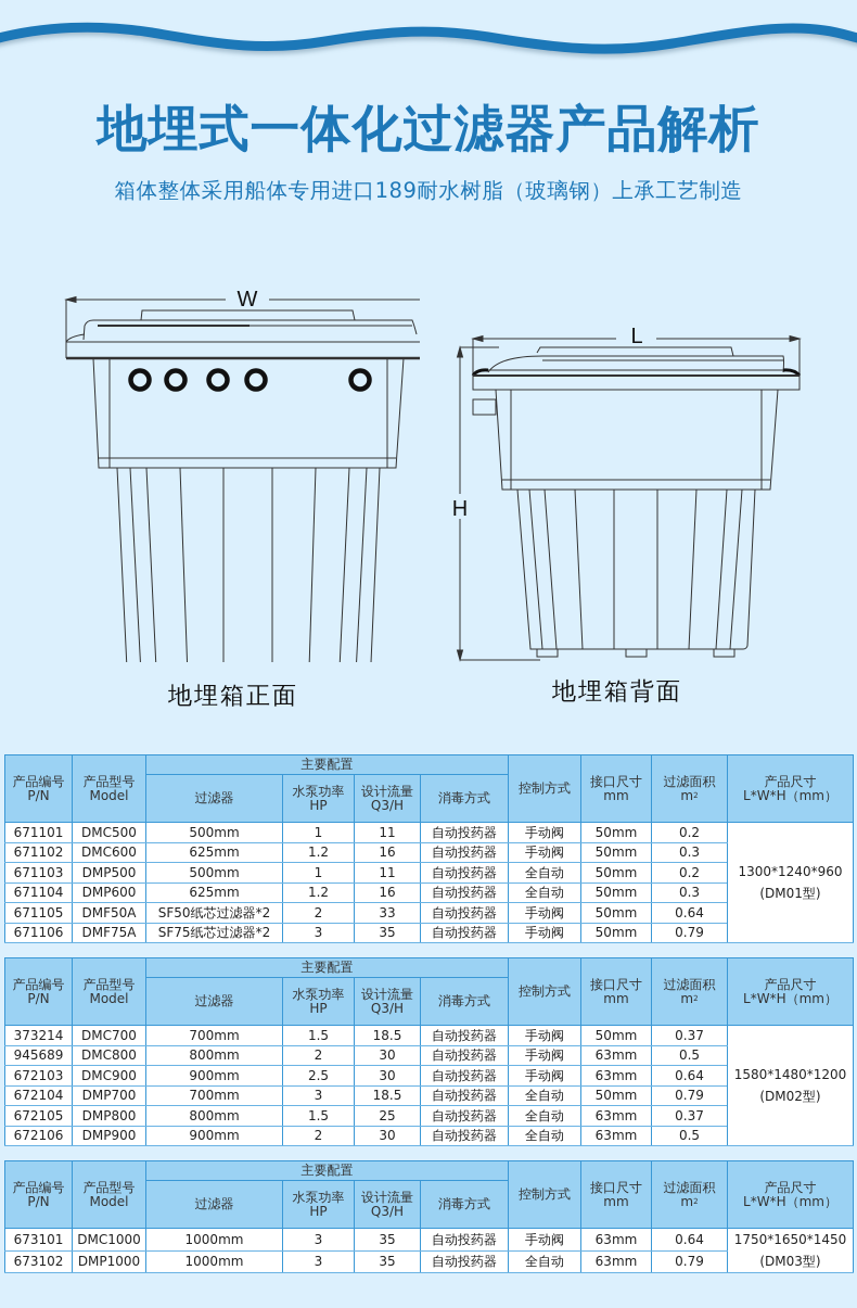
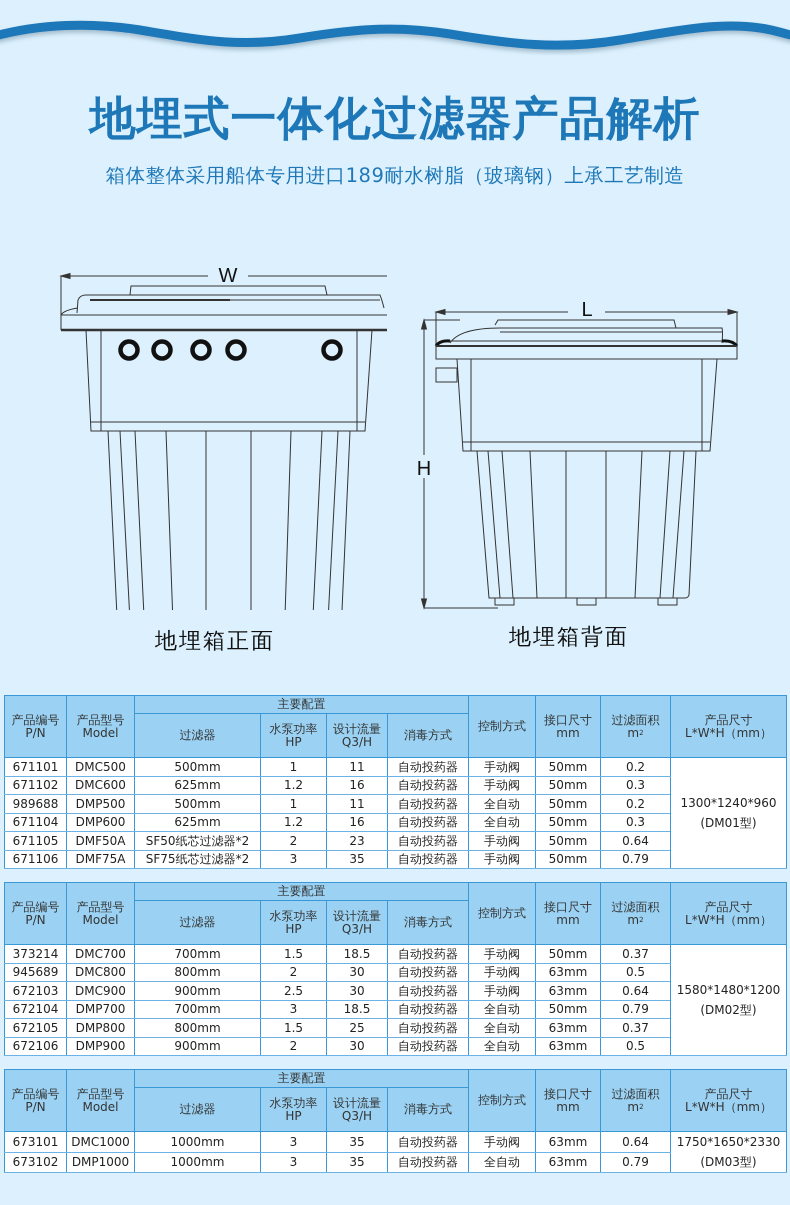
  地埋式一体化过滤器产品解析
  箱体整体采用船体专用进口189耐水树脂（玻璃钢）上承工艺制造
  W
  地埋箱正面
  L
  H
  地埋箱背面
  产品编号P/N	产品型号Model	主要配置	控制方式	接口尺寸mm	过滤面积m2	产品尺寸L*W*H（mm）
  过滤器	水泵功率HP	设计流量Q3/H	消毒方式
  671101	DMC500	500mm	1	11	自动投药器	手动阀	50mm	0.2	1300*1240*960(DM01型)
  671102	DMC600	625mm	1.2	16	自动投药器	手动阀	50mm	0.3
- 671103	DMP500	500mm	1	11	自动投药器	全自动	50mm	0.2
+ 989688	DMP500	500mm	1	11	自动投药器	全自动	50mm	0.2
  671104	DMP600	625mm	1.2	16	自动投药器	全自动	50mm	0.3
- 671105	DMF50A	SF50纸芯过滤器*2	2	33	自动投药器	手动阀	50mm	0.64
+ 671105	DMF50A	SF50纸芯过滤器*2	2	23	自动投药器	手动阀	50mm	0.64
  671106	DMF75A	SF75纸芯过滤器*2	3	35	自动投药器	手动阀	50mm	0.79
  产品编号P/N	产品型号Model	主要配置	控制方式	接口尺寸mm	过滤面积m2	产品尺寸L*W*H（mm）
  过滤器	水泵功率HP	设计流量Q3/H	消毒方式
  373214	DMC700	700mm	1.5	18.5	自动投药器	手动阀	50mm	0.37	1580*1480*1200(DM02型)
  945689	DMC800	800mm	2	30	自动投药器	手动阀	63mm	0.5
  672103	DMC900	900mm	2.5	30	自动投药器	手动阀	63mm	0.64
  672104	DMP700	700mm	3	18.5	自动投药器	全自动	50mm	0.79
  672105	DMP800	800mm	1.5	25	自动投药器	全自动	63mm	0.37
  672106	DMP900	900mm	2	30	自动投药器	全自动	63mm	0.5
  产品编号P/N	产品型号Model	主要配置	控制方式	接口尺寸mm	过滤面积m2	产品尺寸L*W*H（mm）
  过滤器	水泵功率HP	设计流量Q3/H	消毒方式
- 673101	DMC1000	1000mm	3	35	自动投药器	手动阀	63mm	0.64	1750*1650*1450(DM03型)
+ 673101	DMC1000	1000mm	3	35	自动投药器	手动阀	63mm	0.64	1750*1650*2330(DM03型)
  673102	DMP1000	1000mm	3	35	自动投药器	全自动	63mm	0.79
